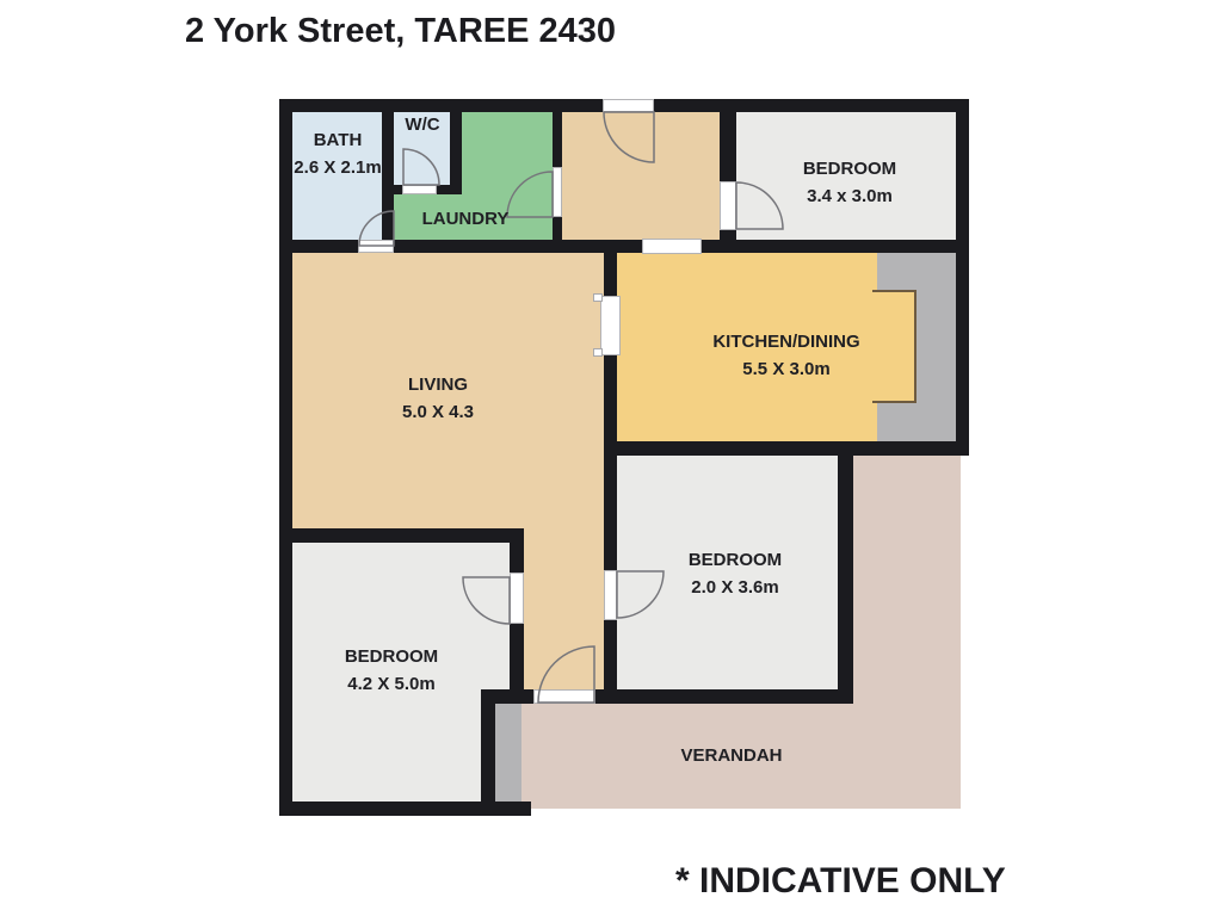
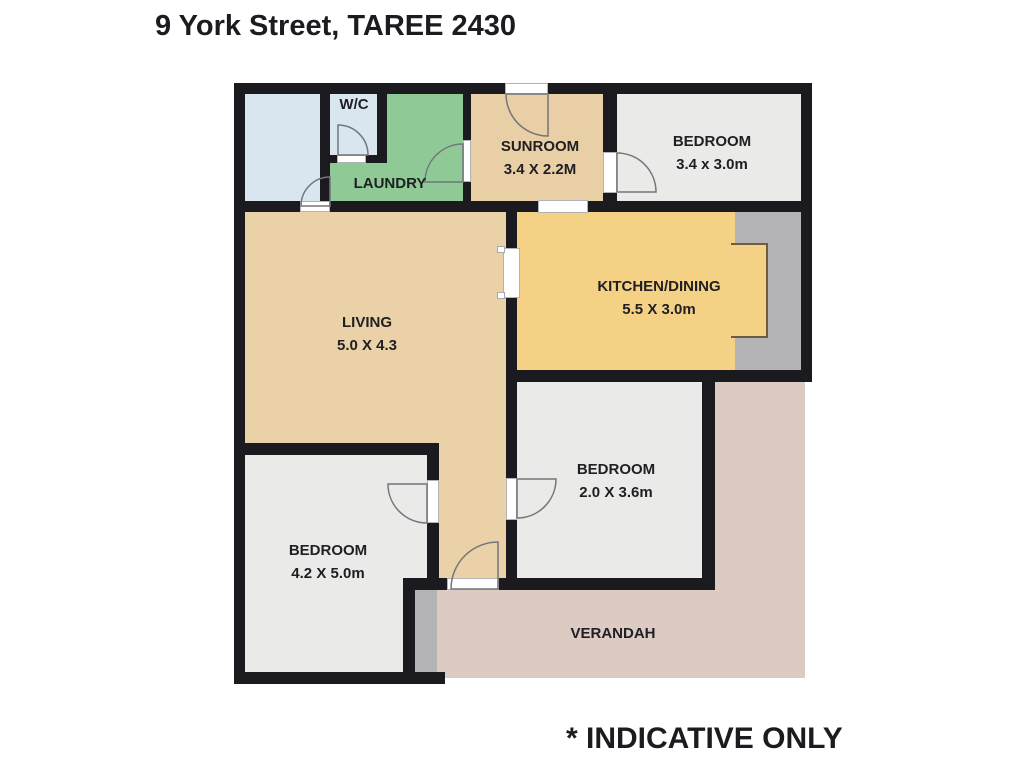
- 2 York Street, TAREE 2430
+ 9 York Street, TAREE 2430
  * INDICATIVE ONLY
- BATH
- 2.6 X 2.1m
  W/C
  LAUNDRY
+ SUNROOM
+ 3.4 X 2.2M
  BEDROOM
  3.4 x 3.0m
  KITCHEN/DINING
  5.5 X 3.0m
  LIVING
  5.0 X 4.3
  BEDROOM
  4.2 X 5.0m
  BEDROOM
  2.0 X 3.6m
  VERANDAH
